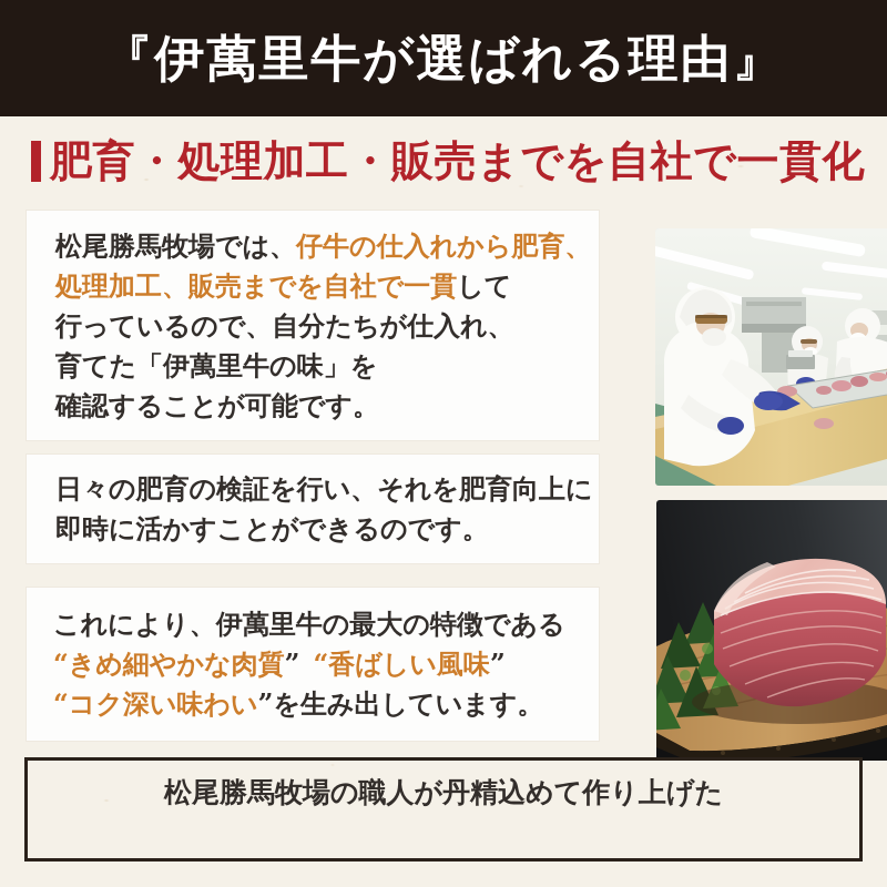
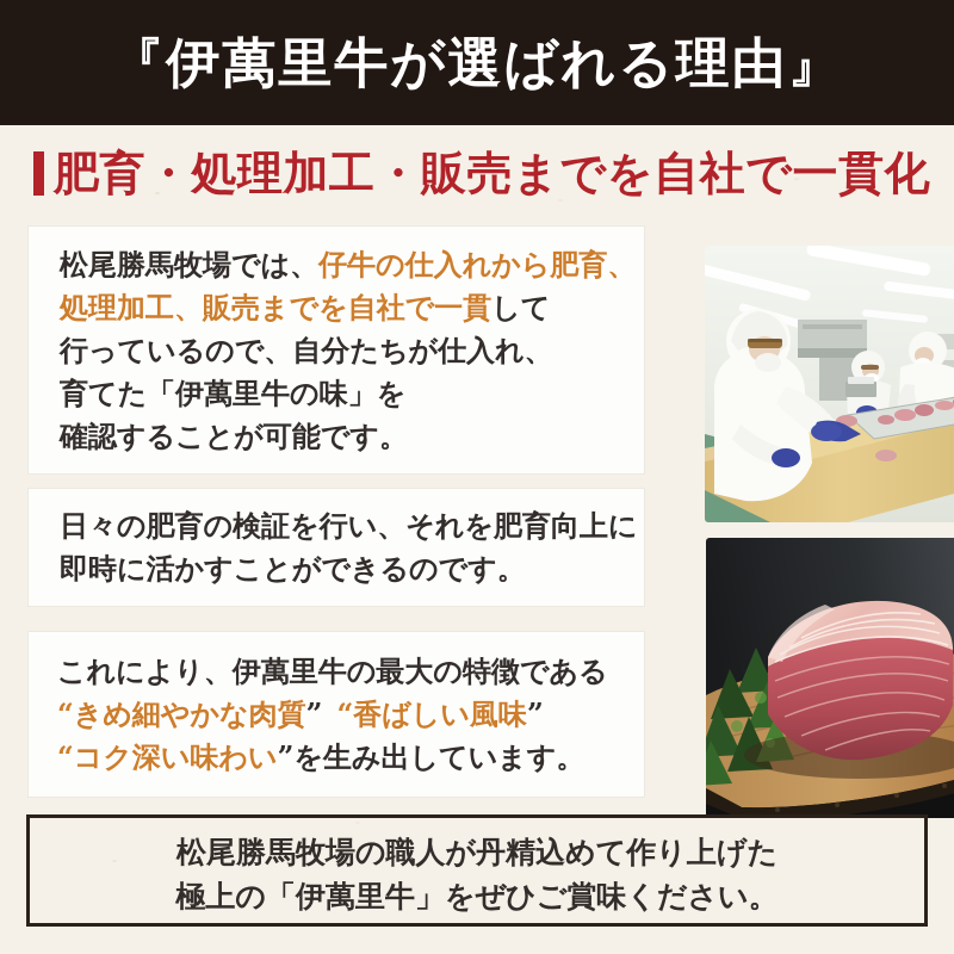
  『伊萬里牛が選ばれる理由』
  肥育・処理加工・販売までを自社で一貫化
  松尾勝馬牧場では、仔牛の仕入れから肥育、
  処理加工、販売までを自社で一貫して
  行っているので、自分たちが仕入れ、
  育てた「伊萬里牛の味」を
  確認することが可能です。
  日々の肥育の検証を行い、それを肥育向上に
  即時に活かすことができるのです。
  これにより、伊萬里牛の最大の特徴である
  “きめ細やかな肉質” “香ばしい風味”
  “コク深い味わい”を生み出しています。
  松尾勝馬牧場の職人が丹精込めて作り上げた
+ 極上の「伊萬里牛」をぜひご賞味ください。
